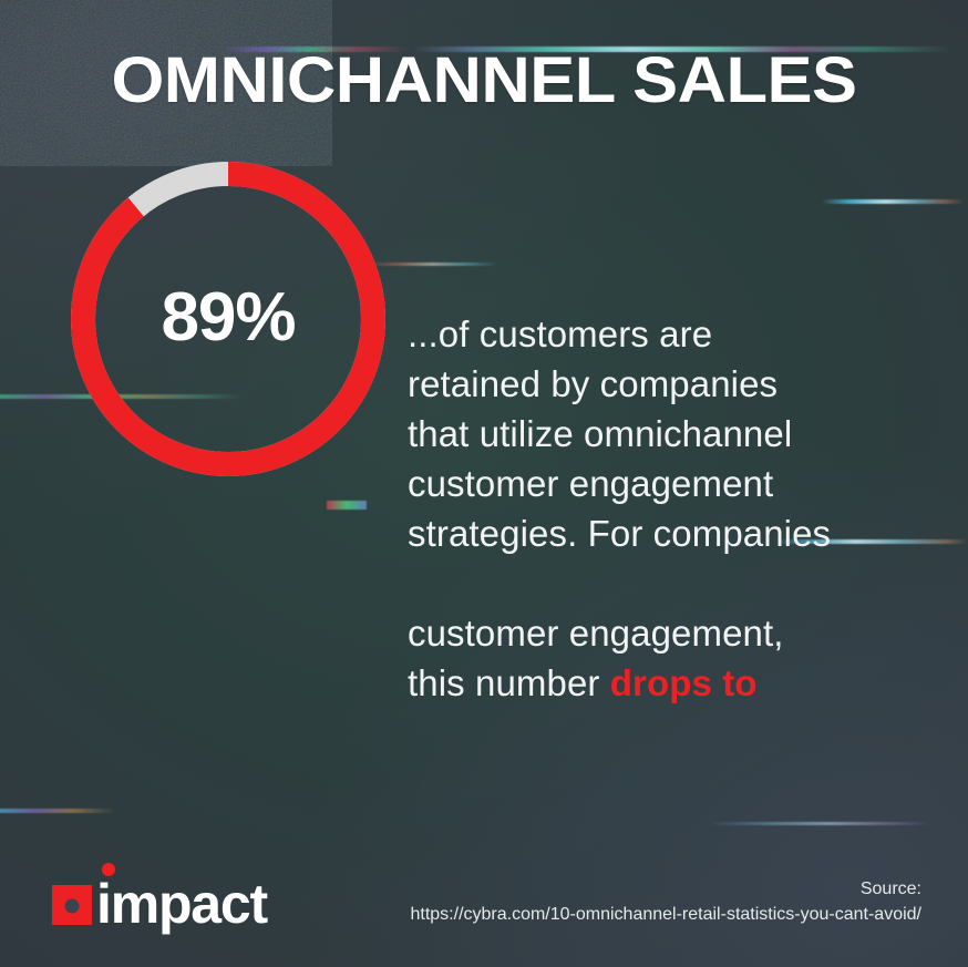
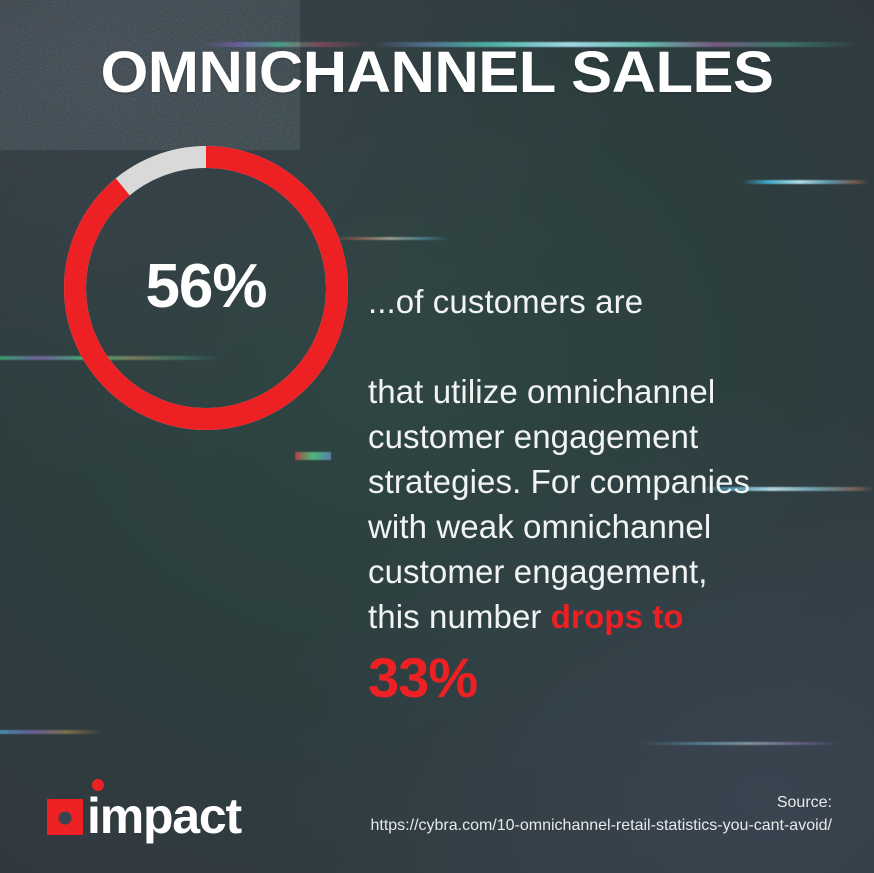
  OMNICHANNEL SALES
- 89%
+ 56%
  ...of customers are
- retained by companies
  that utilize omnichannel
  customer engagement
  strategies. For companies
+ with weak omnichannel
  customer engagement,
  this number drops to
+ 33%
  impact
  Source:
  https://cybra.com/10-omnichannel-retail-statistics-you-cant-avoid/
